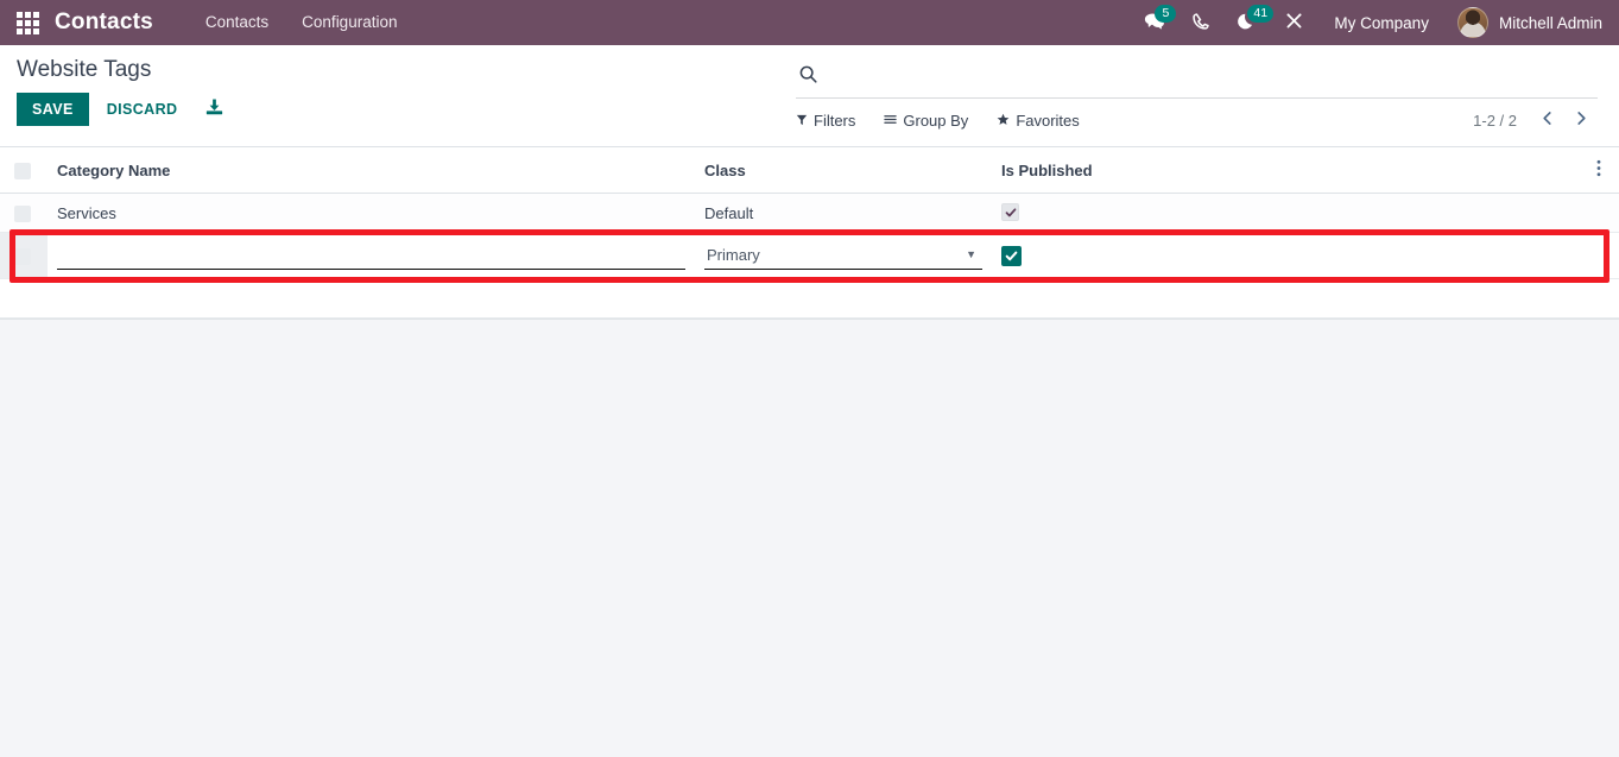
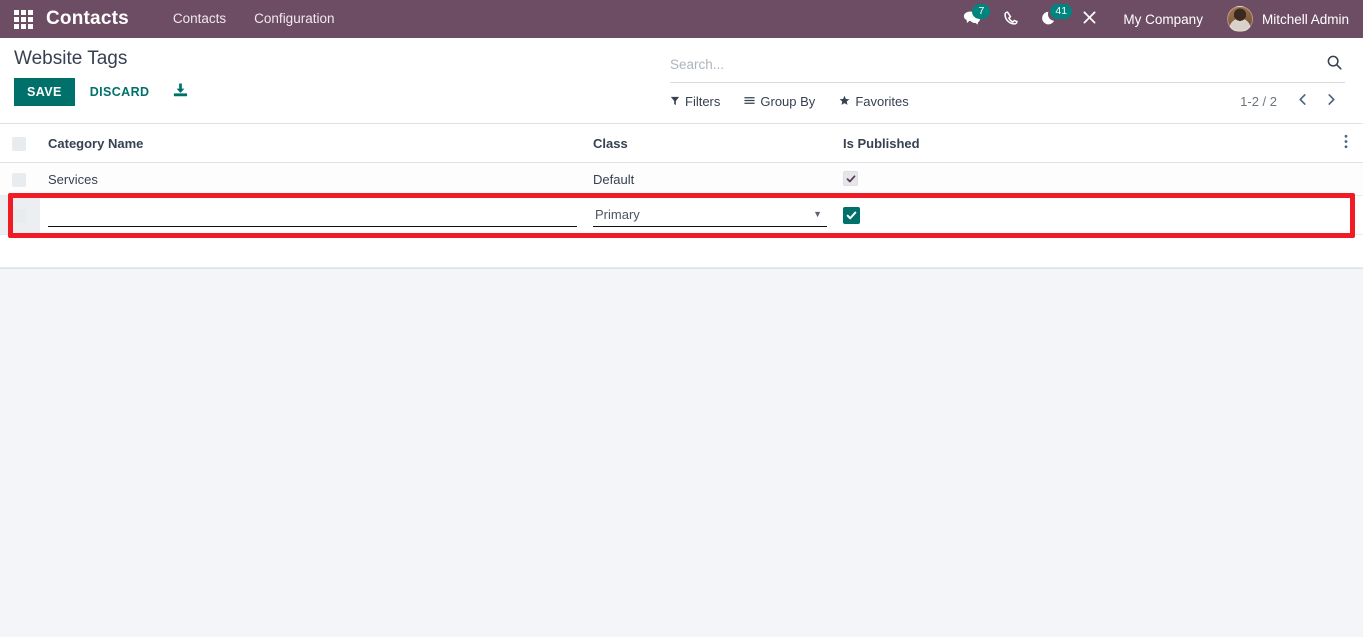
  Contacts
  Contacts
  Configuration
- 5
+ 7
  41
  My Company
  Mitchell Admin
  Website Tags
  SAVE
  DISCARD
+ Search...
  Filters
  Group By
  Favorites
  1-2 / 2
  	Category Name	Class	Is Published
  	Services	Default
  		Primary ▼
